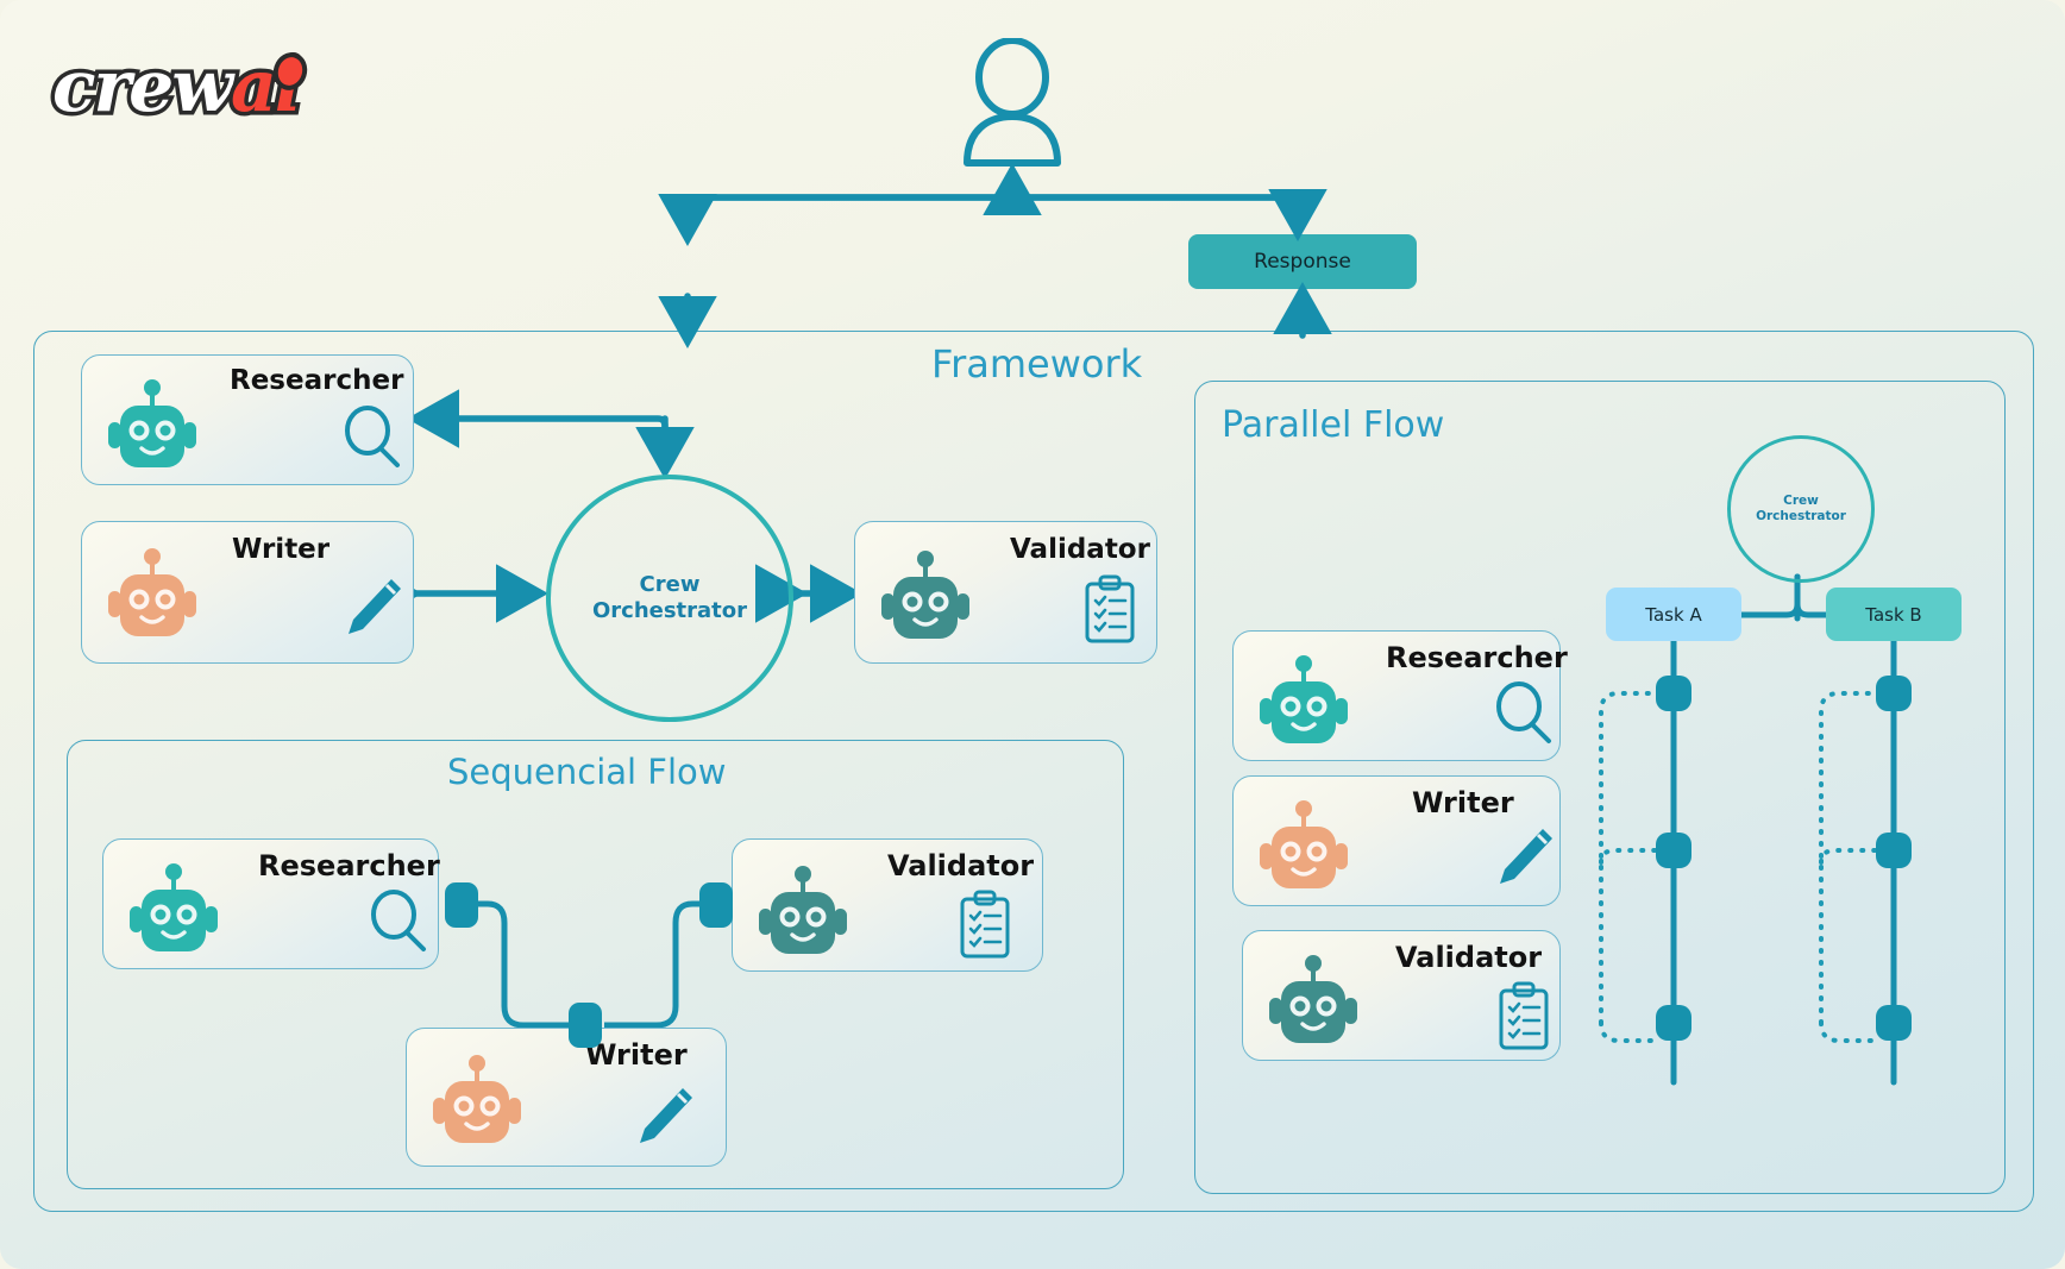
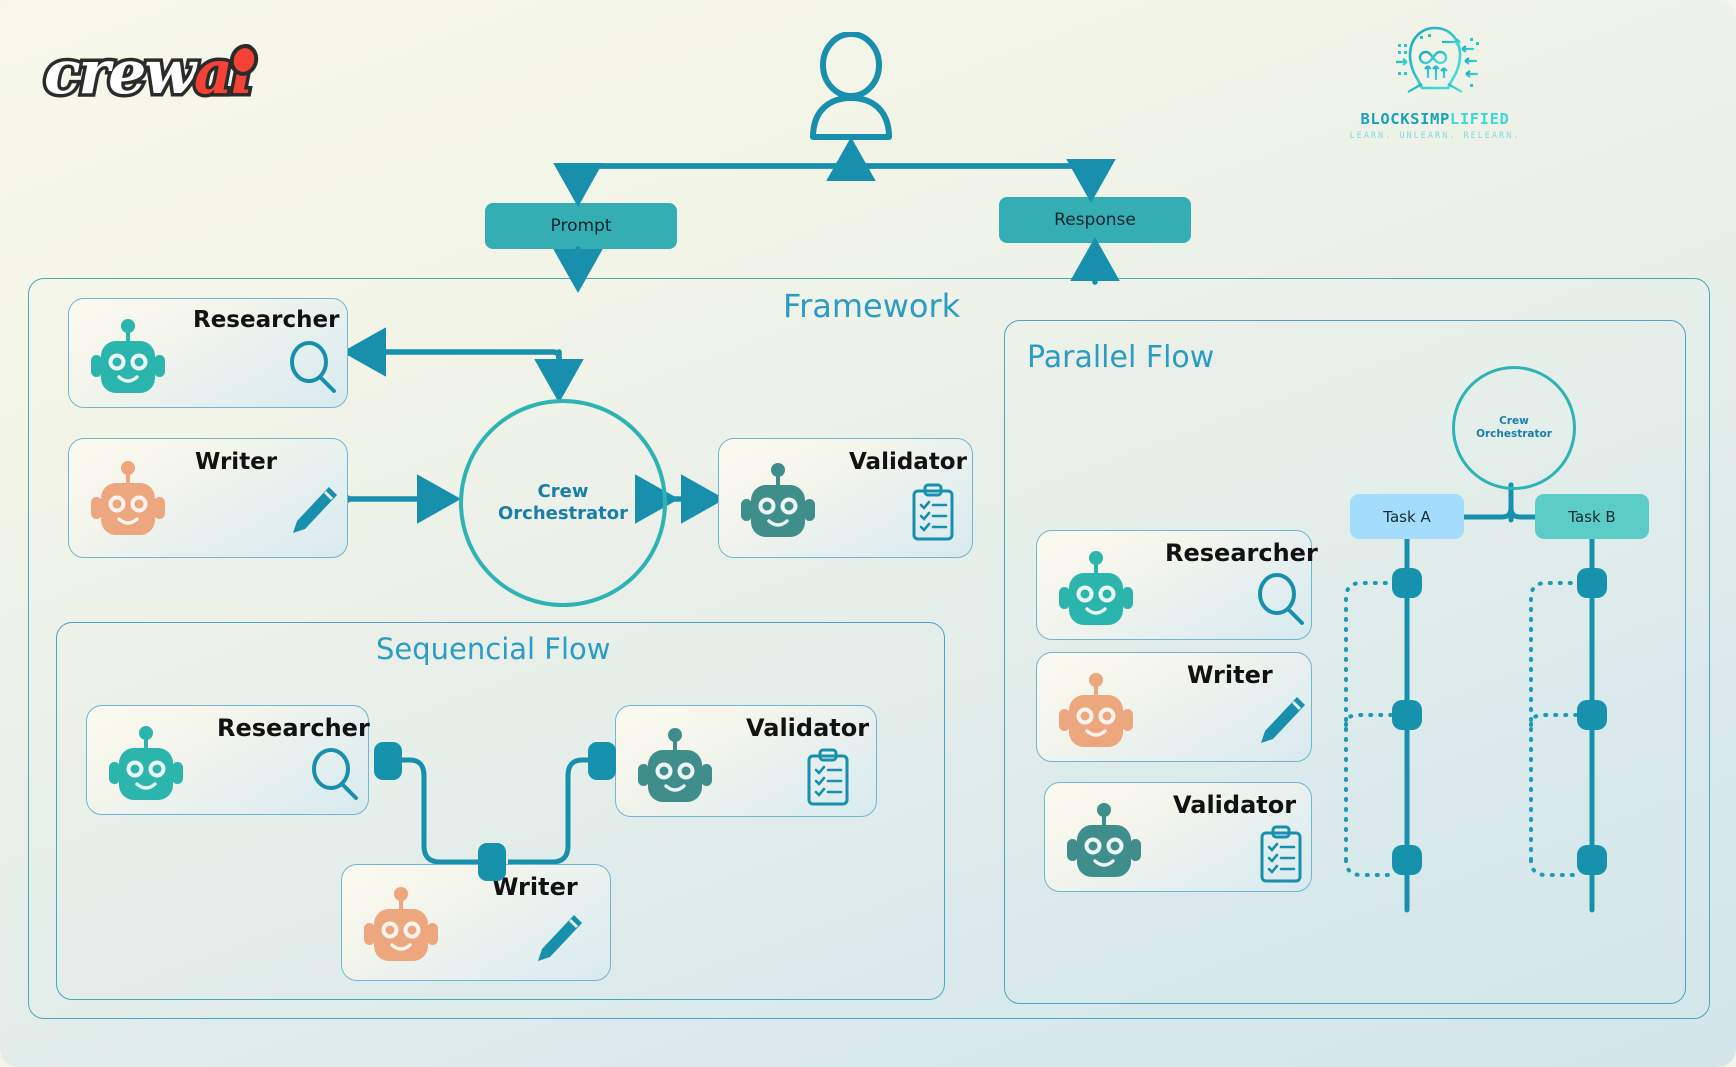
  crewa
+ BLOCKSIMPLIFIED
+ LEARN. UNLEARN. RELEARN.
+ Prompt
  Response
  Framework
  Sequencial Flow
  Parallel Flow
  Crew
  Orchestrator
  Researcher
  Writer
  Validator
  Researcher
  Validator
  Writer
  Crew
  Orchestrator
  Task A
  Task B
  Researcher
  Writer
  Validator
